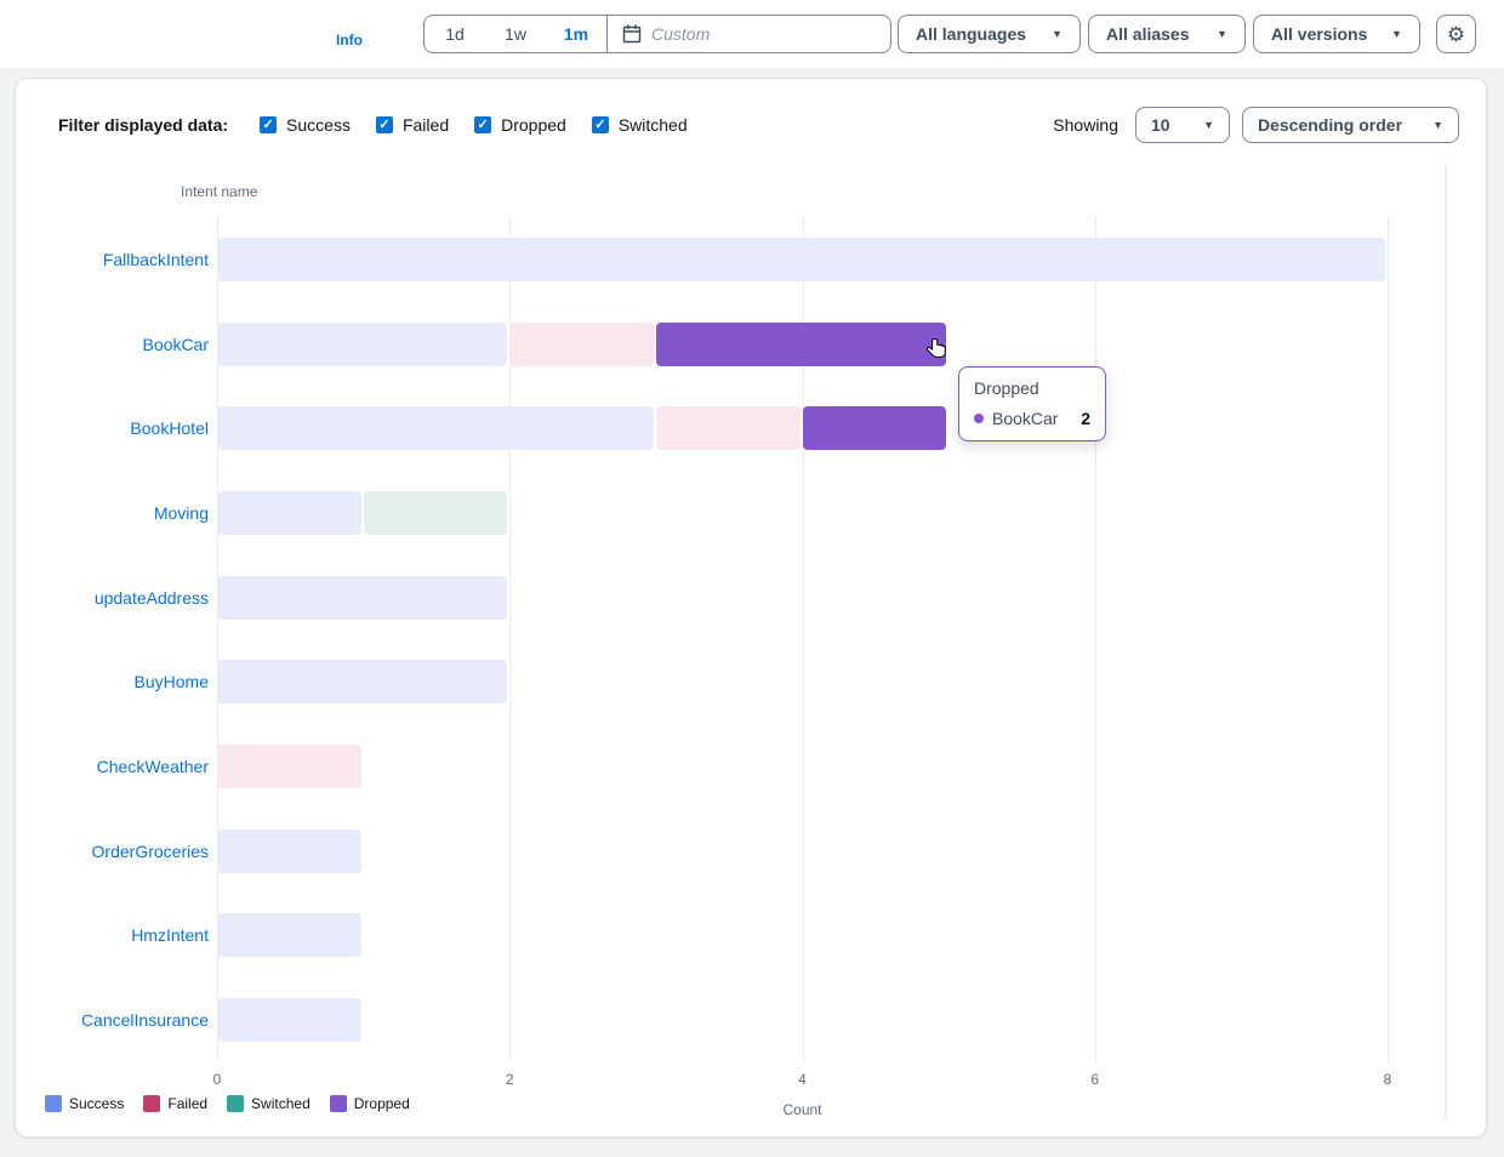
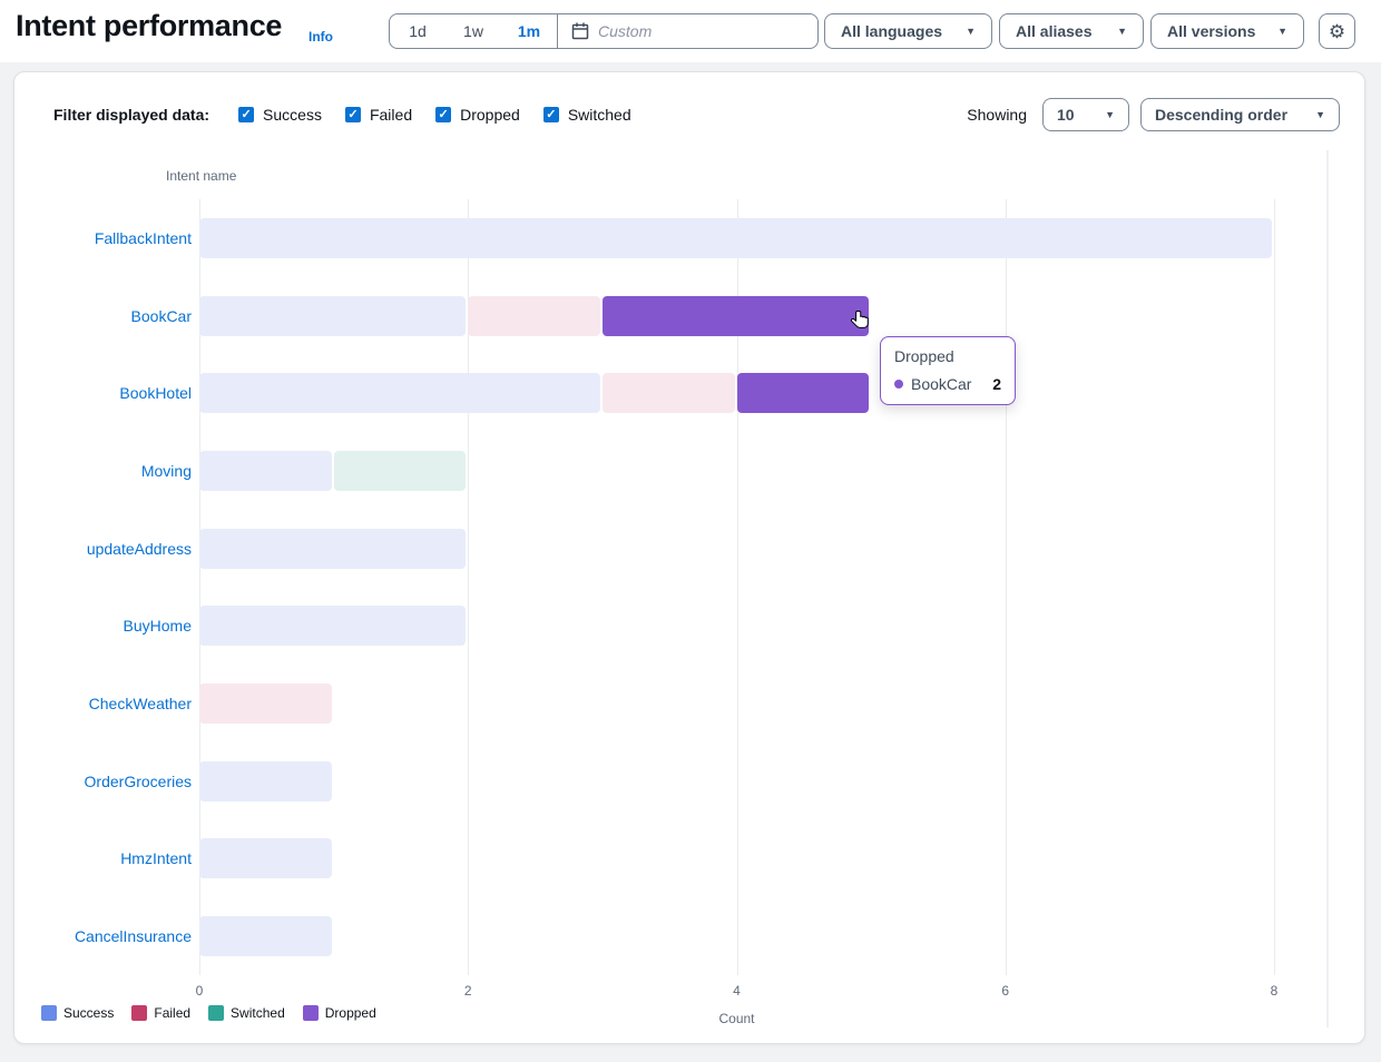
+ Intent performance
  Info
  1d
  1w
  1m
  Custom
  All languages
  ▼
  All aliases
  ▼
  All versions
  ▼
  ⚙
  Filter displayed data:
  ✓
  Success
  ✓
  Failed
  ✓
  Dropped
  ✓
  Switched
  Showing
  10
  ▼
  Descending order
  ▼
  Intent name
  FallbackIntent
  BookCar
  BookHotel
  Moving
  updateAddress
  BuyHome
  CheckWeather
  OrderGroceries
  HmzIntent
  CancelInsurance
  0
  2
  4
  6
  8
  Count
  Success
  Failed
  Switched
  Dropped
  Dropped
  BookCar
  2
